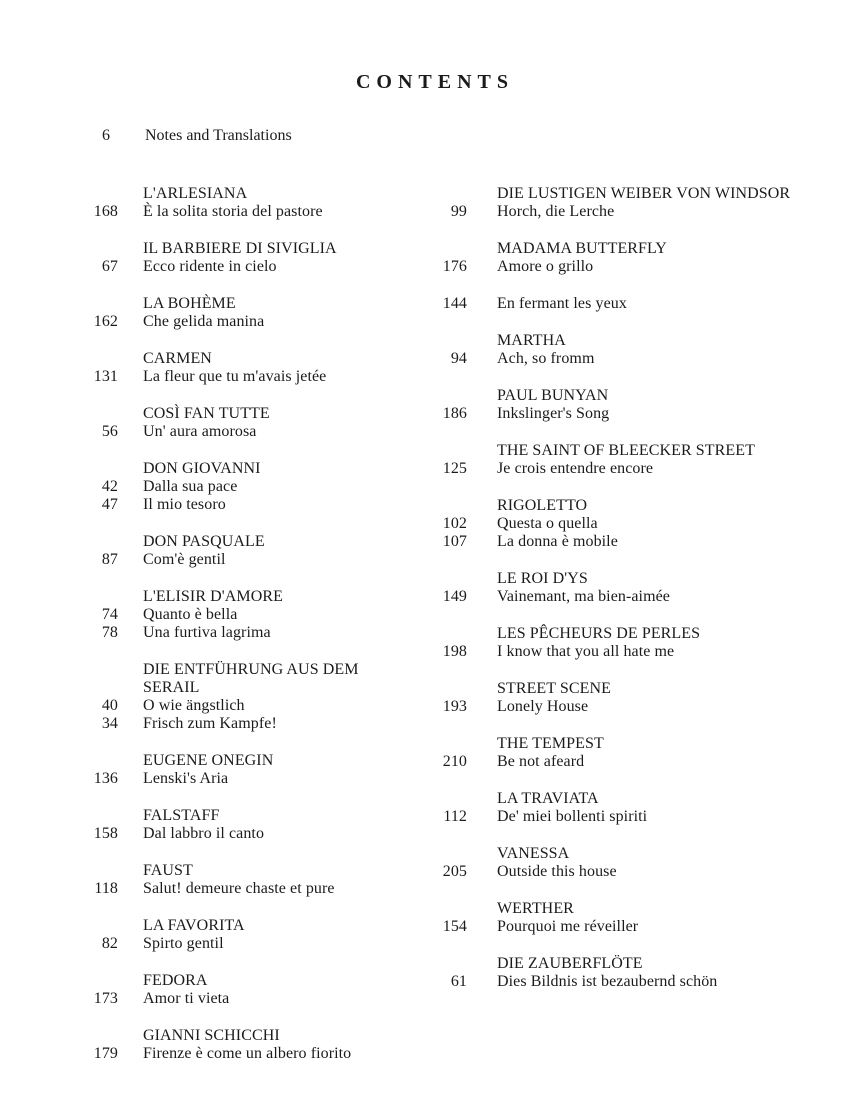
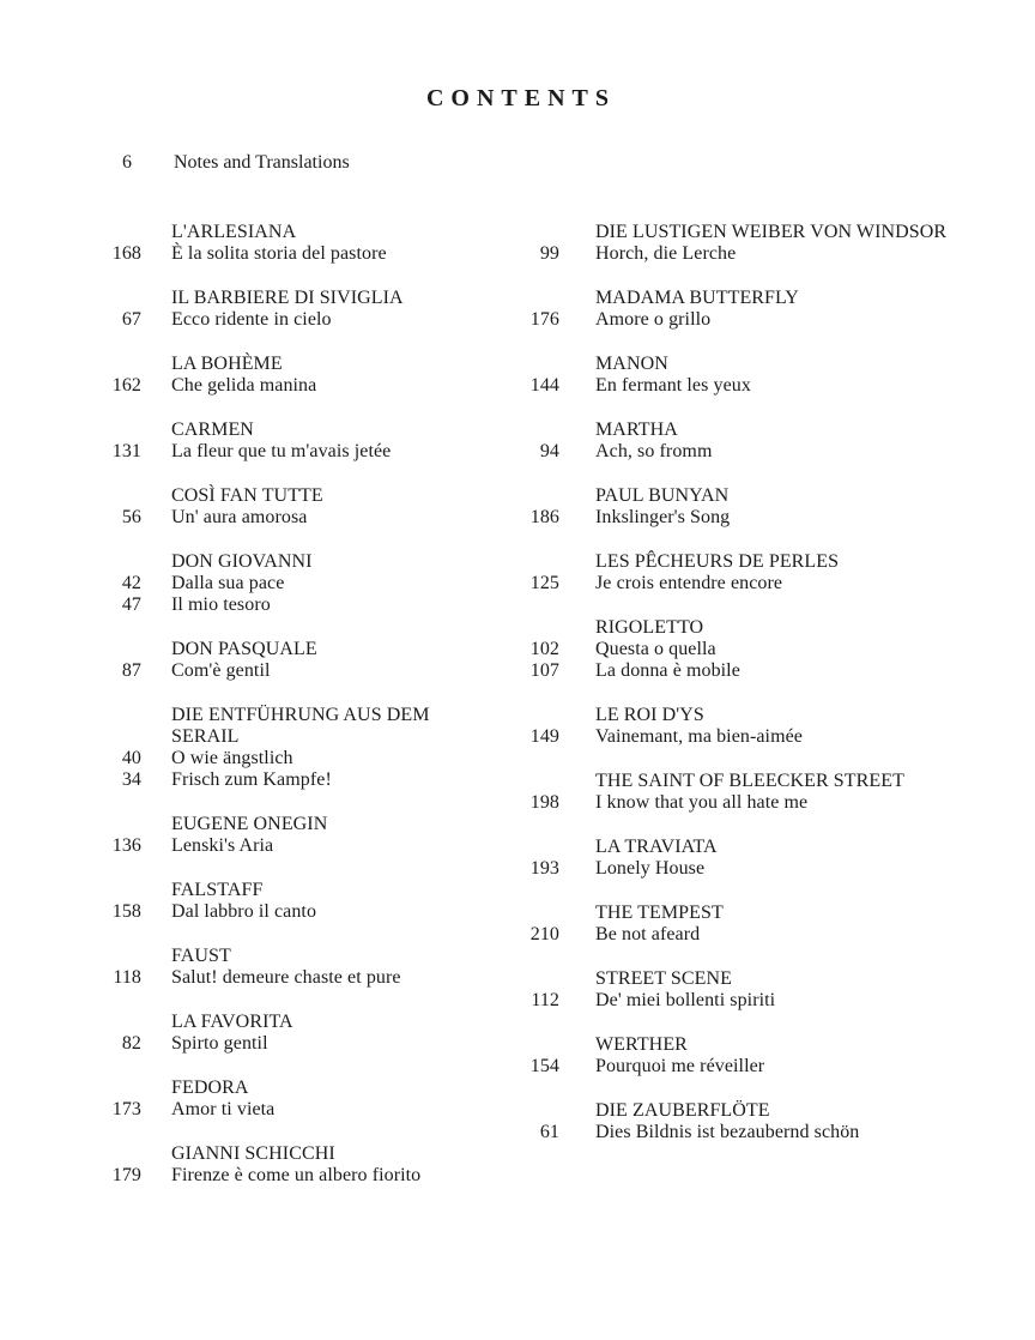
  CONTENTS
  6
  Notes and Translations
  L'ARLESIANA
  168
  È la solita storia del pastore
  IL BARBIERE DI SIVIGLIA
  67
  Ecco ridente in cielo
  LA BOHÈME
  162
  Che gelida manina
  CARMEN
  131
  La fleur que tu m'avais jetée
  COSÌ FAN TUTTE
  56
  Un' aura amorosa
  DON GIOVANNI
  42
  Dalla sua pace
  47
  Il mio tesoro
  DON PASQUALE
  87
  Com'è gentil
- L'ELISIR D'AMORE
- 74
- Quanto è bella
- 78
- Una furtiva lagrima
  DIE ENTFÜHRUNG AUS DEM SERAIL
  40
  O wie ängstlich
  34
  Frisch zum Kampfe!
  EUGENE ONEGIN
  136
  Lenski's Aria
  FALSTAFF
  158
  Dal labbro il canto
  FAUST
  118
  Salut! demeure chaste et pure
  LA FAVORITA
  82
  Spirto gentil
  FEDORA
  173
  Amor ti vieta
  GIANNI SCHICCHI
  179
  Firenze è come un albero fiorito
  DIE LUSTIGEN WEIBER VON WINDSOR
  99
  Horch, die Lerche
  MADAMA BUTTERFLY
  176
  Amore o grillo
+ MANON
  144
  En fermant les yeux
  MARTHA
  94
  Ach, so fromm
  PAUL BUNYAN
  186
  Inkslinger's Song
- THE SAINT OF BLEECKER STREET
+ LES PÊCHEURS DE PERLES
  125
  Je crois entendre encore
  RIGOLETTO
  102
  Questa o quella
  107
  La donna è mobile
  LE ROI D'YS
  149
  Vainemant, ma bien-aimée
- LES PÊCHEURS DE PERLES
+ THE SAINT OF BLEECKER STREET
  198
  I know that you all hate me
- STREET SCENE
+ LA TRAVIATA
  193
  Lonely House
  THE TEMPEST
  210
  Be not afeard
- LA TRAVIATA
+ STREET SCENE
  112
  De' miei bollenti spiriti
- VANESSA
- 205
- Outside this house
  WERTHER
  154
  Pourquoi me réveiller
  DIE ZAUBERFLÖTE
  61
  Dies Bildnis ist bezaubernd schön
